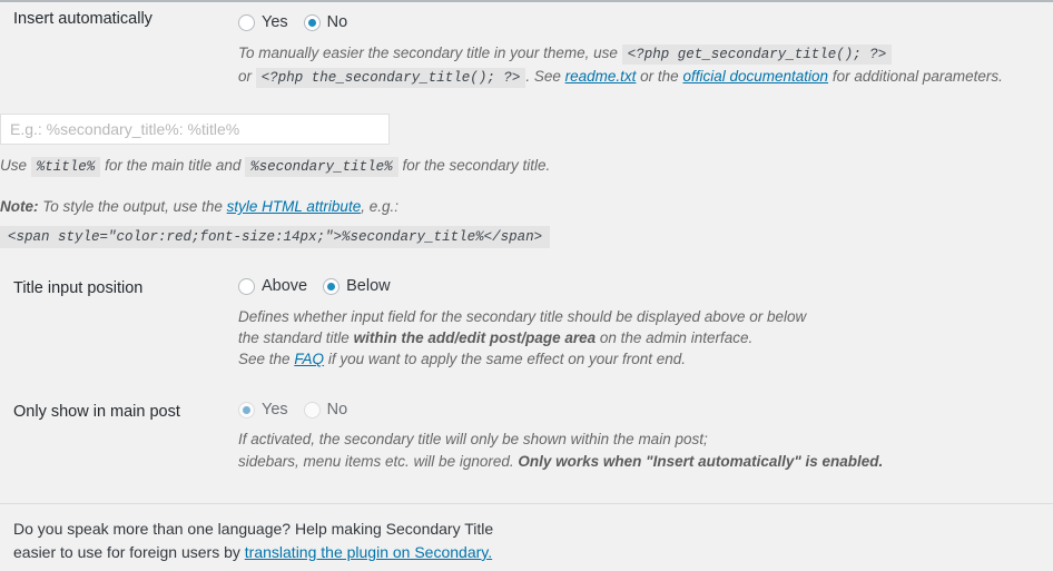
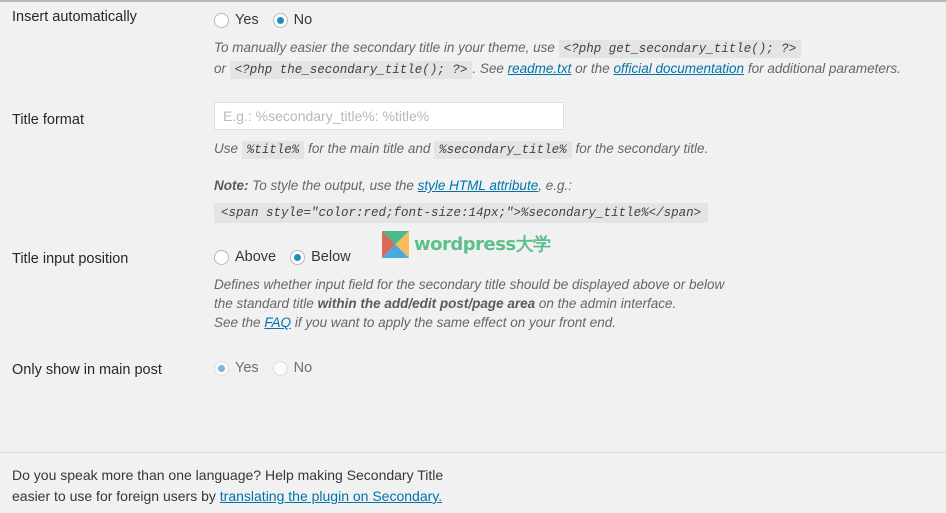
  Insert automatically
  Yes
  No
  To manually easier the secondary title in your theme, use <?php get_secondary_title(); ?>
  or <?php the_secondary_title(); ?> . See readme.txt or the official documentation for additional parameters.
+ Title format
  E.g.: %secondary_title%: %title%
  Use %title% for the main title and %secondary_title% for the secondary title.
  Note: To style the output, use the style HTML attribute, e.g.:
  <span style="color:red;font-size:14px;">%secondary_title%</span>
  Title input position
+ wordpress大学
  Above
  Below
  Defines whether input field for the secondary title should be displayed above or below
  the standard title within the add/edit post/page area on the admin interface.
  See the FAQ if you want to apply the same effect on your front end.
  Only show in main post
  Yes
  No
- If activated, the secondary title will only be shown within the main post;
- sidebars, menu items etc. will be ignored. Only works when "Insert automatically" is enabled.
  Do you speak more than one language? Help making Secondary Title
  easier to use for foreign users by translating the plugin on Secondary.
